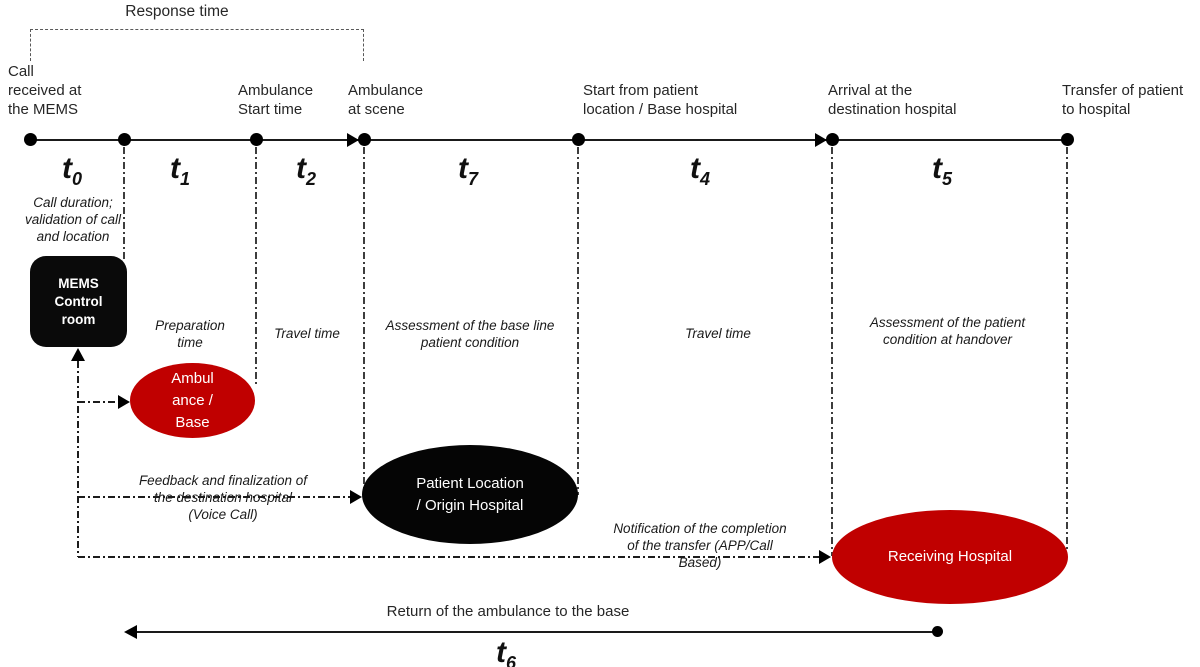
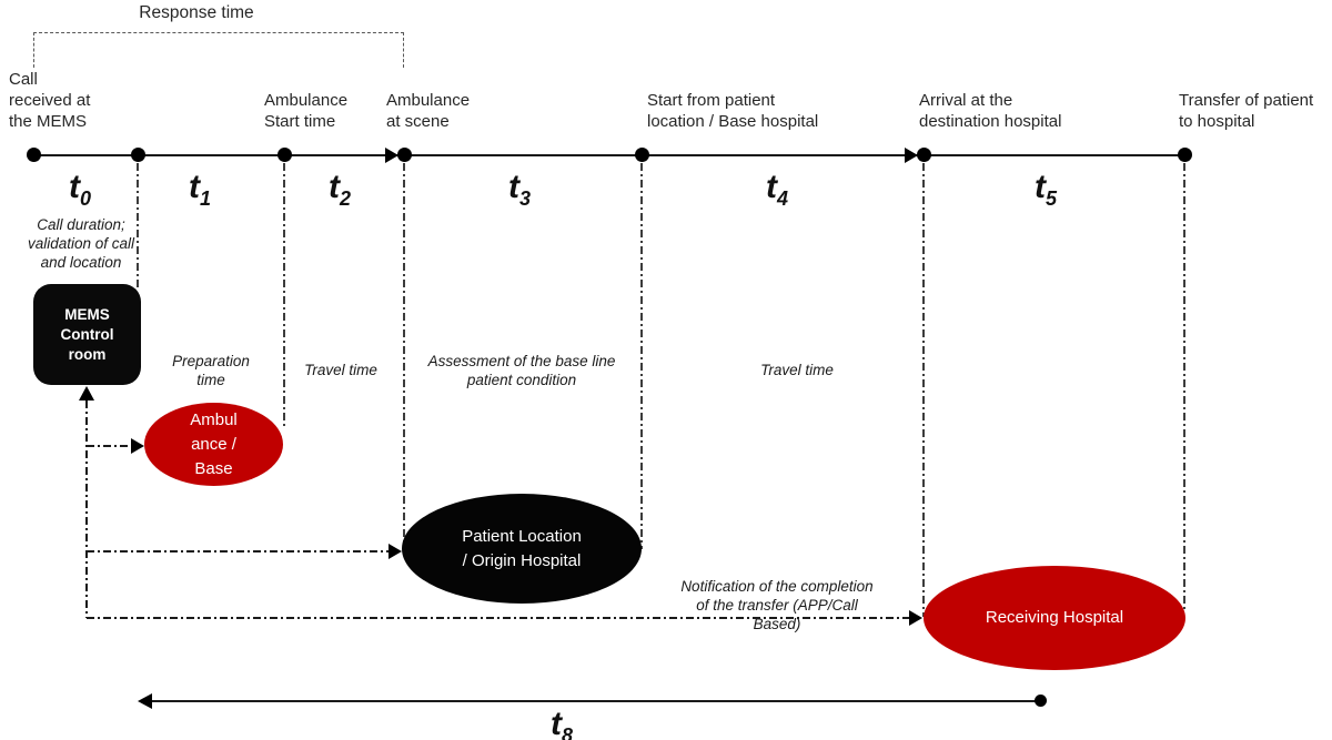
  Response time
  Call
  received at
  the MEMS
  Ambulance
  Start time
  Ambulance
  at scene
  Start from patient
  location / Base hospital
  Arrival at the
  destination hospital
  Transfer of patient
  to hospital
  t0
  t1
  t2
- t7
+ t3
  t4
  t5
  Call duration;
  validation of call
  and location
  Preparation
  time
  Travel time
  Assessment of the base line
  patient condition
  Travel time
- Assessment of the patient
- condition at handover
  MEMS
  Control
  room
  Ambul
  ance /
  Base
- Feedback and finalization of
- the destination hospital
- (Voice Call)
  Patient Location
  / Origin Hospital
  Notification of the completion
  of the transfer (APP/Call
  Based)
  Receiving Hospital
- Return of the ambulance to the base
- t6
+ t8
